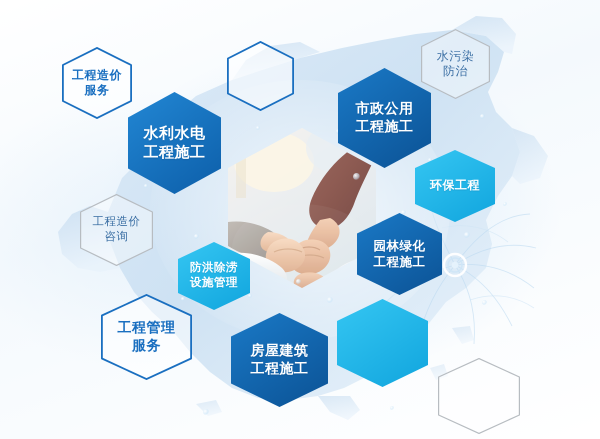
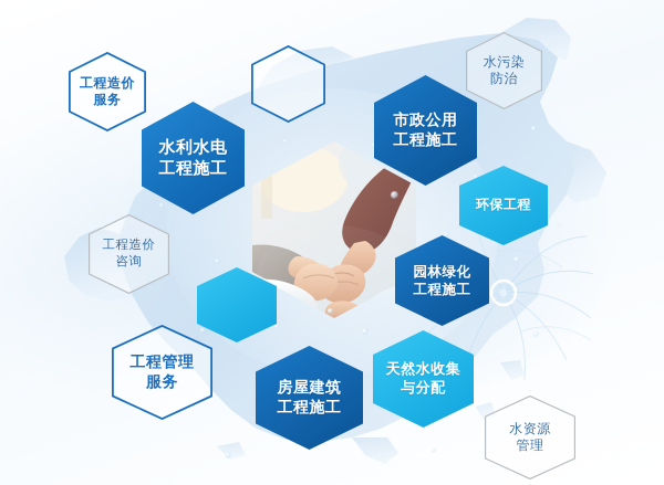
  工程造价
  服务
  水利水电
  工程施工
  市政公用
  工程施工
  水污染
  防治
  环保工程
  工程造价
  咨询
  园林绿化
  工程施工
- 防洪除涝
- 设施管理
  工程管理
  服务
  房屋建筑
  工程施工
+ 天然水收集
+ 与分配
+ 水资源
+ 管理
